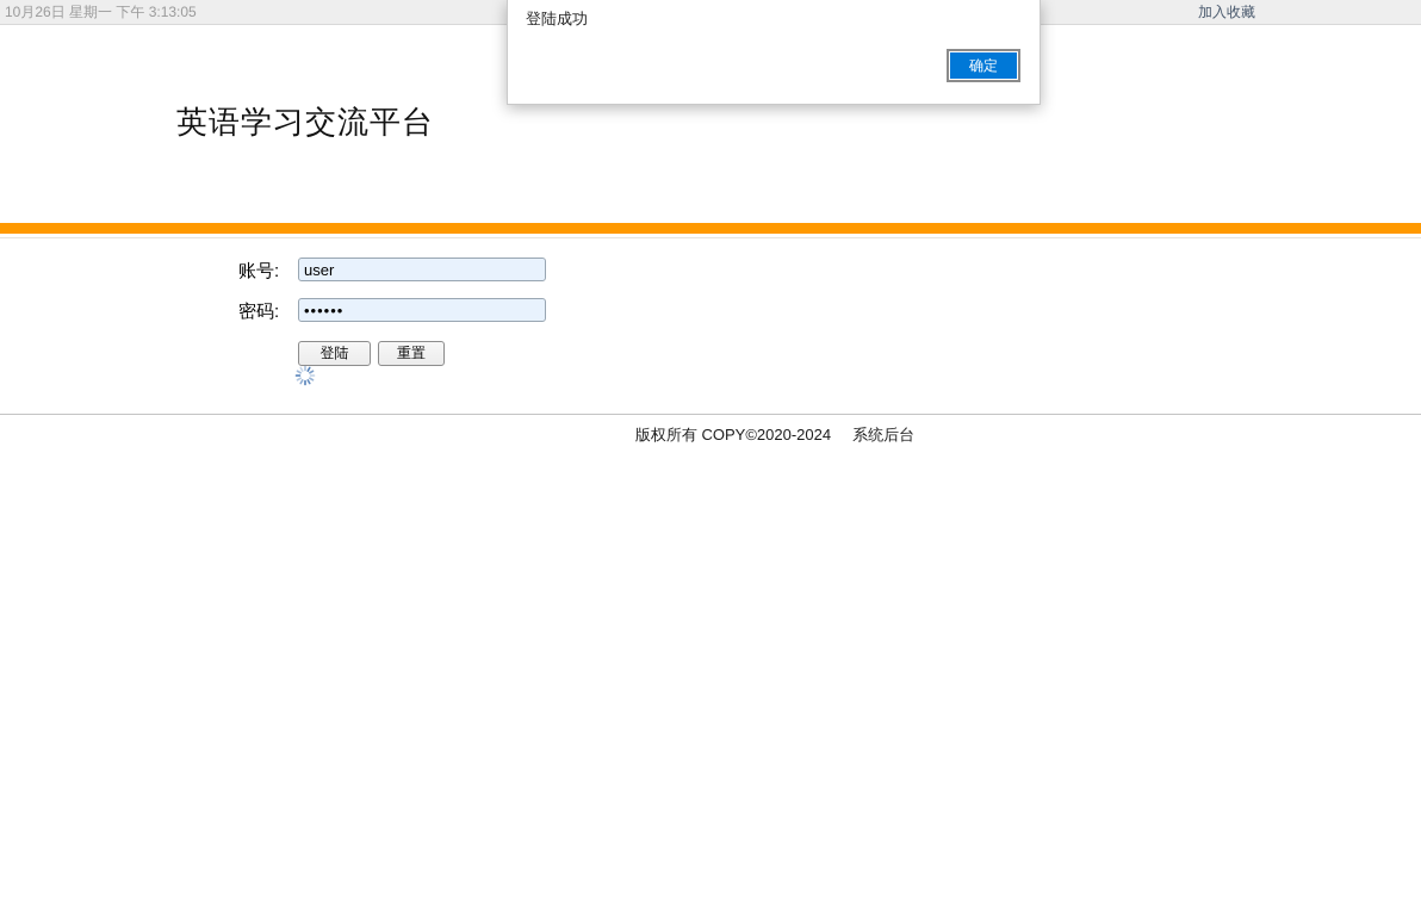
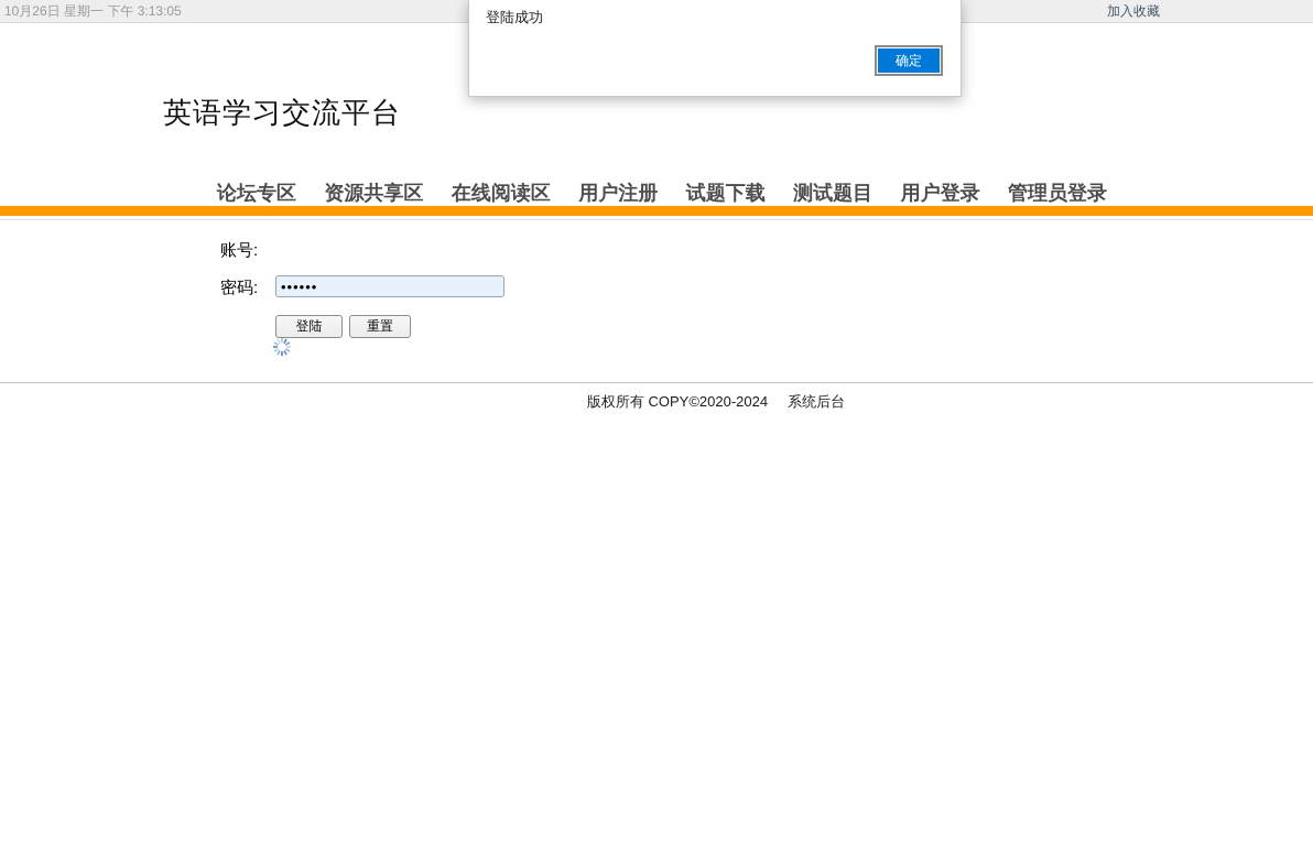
  10月26日 星期一 下午 3:13:05
  加入收藏
  英语学习交流平台
+ 论坛专区 资源共享区 在线阅读区 用户注册 试题下载 测试题目 用户登录 管理员登录
  账号:
- user
  密码:
  ••••••
  登陆
  重置
  版权所有 COPY©2020-2024 系统后台
  登陆成功
  确定
